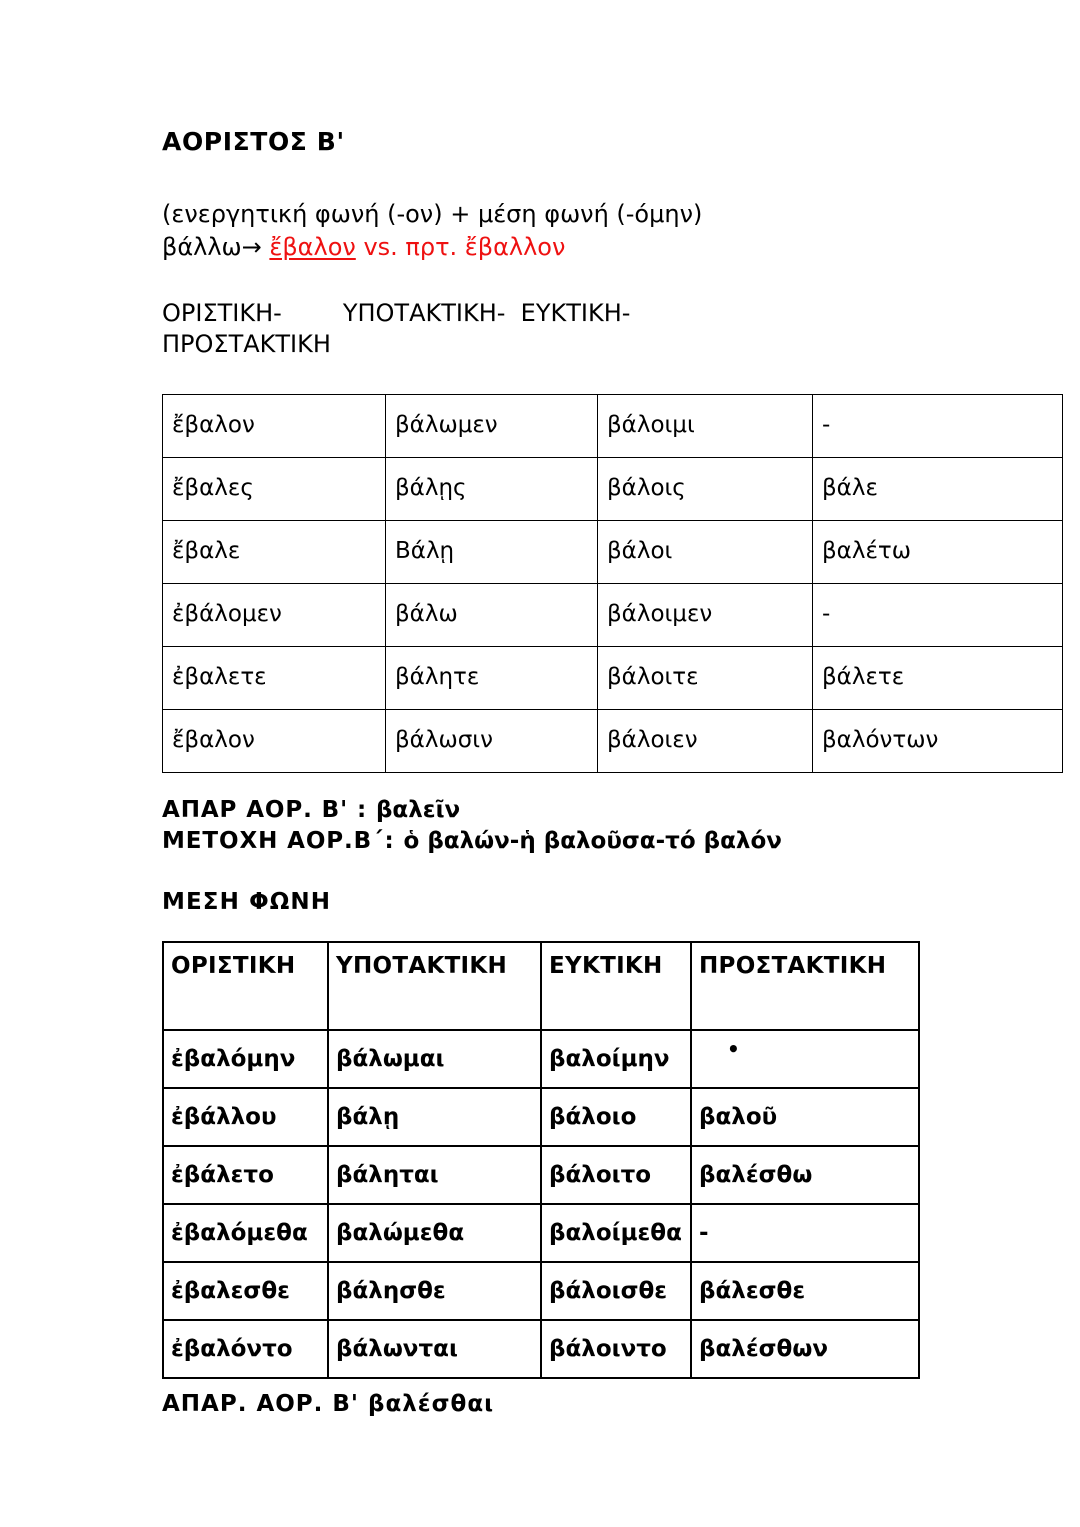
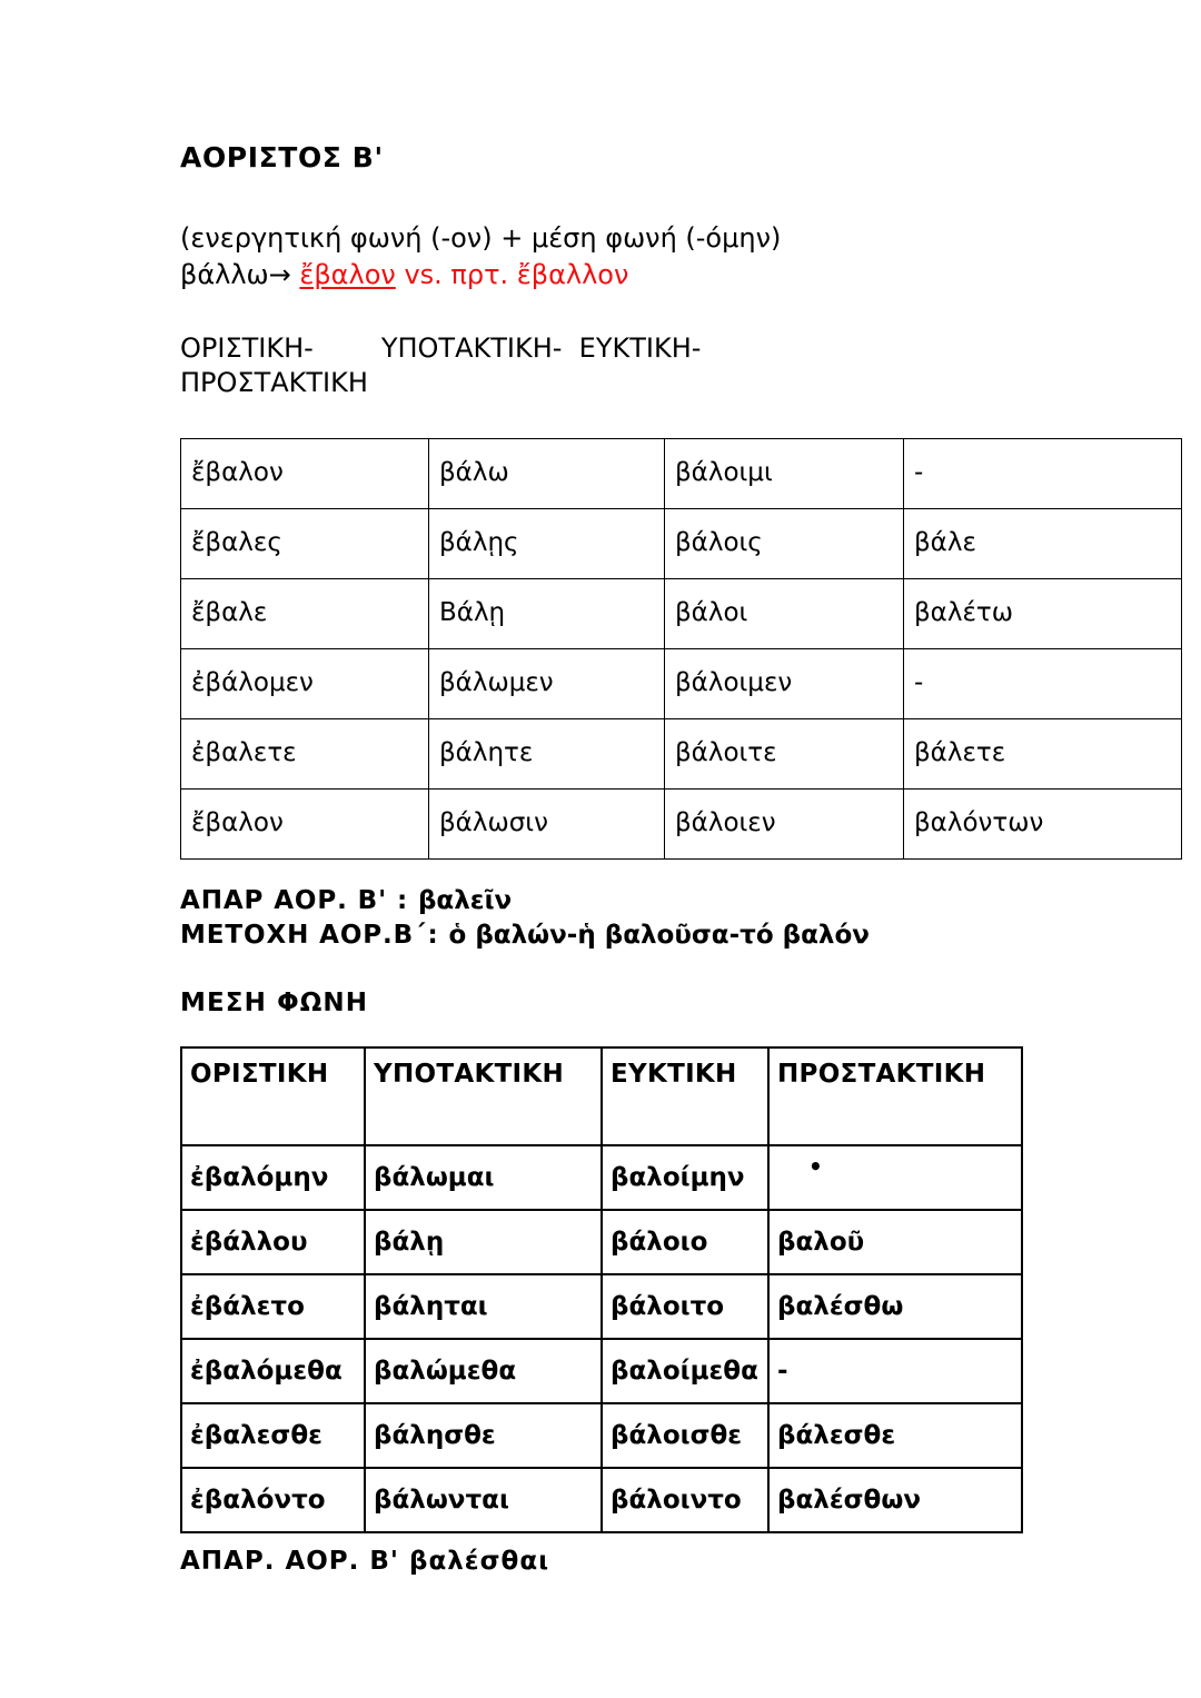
  ΑΟΡΙΣΤΟΣ Β'
  (ενεργητική φωνή (-ον) + μέση φωνή (-όμην)
  βάλλω→ ἔβαλον vs. πρτ. ἔβαλλον
  ΟΡΙΣΤΙΚΗ- ΥΠΟΤΑΚΤΙΚΗ- ΕΥΚΤΙΚΗ-
  ΠΡΟΣΤΑΚΤΙΚΗ
- ἔβαλον	βάλωμεν	βάλοιμι	-
+ ἔβαλον	βάλω	βάλοιμι	-
  ἔβαλες	βάλῃς	βάλοις	βάλε
  ἔβαλε	Βάλῃ	βάλοι	βαλέτω
- ἐβάλομεν	βάλω	βάλοιμεν	-
+ ἐβάλομεν	βάλωμεν	βάλοιμεν	-
  ἐβαλετε	βάλητε	βάλοιτε	βάλετε
  ἔβαλον	βάλωσιν	βάλοιεν	βαλόντων
  ΑΠΑΡ ΑΟΡ. Β' : βαλεῖν
  ΜΕΤΟΧΗ ΑΟΡ.Β´: ὁ βαλών-ἡ βαλοῦσα-τό βαλόν
  ΜΕΣΗ ΦΩΝΗ
  ΟΡΙΣΤΙΚΗ	ΥΠΟΤΑΚΤΙΚΗ	ΕΥΚΤΙΚΗ	ΠΡΟΣΤΑΚΤΙΚΗ
  ἐβαλόμην	βάλωμαι	βαλοίμην	•
  ἐβάλλου	βάλῃ	βάλοιο	βαλοῦ
  ἐβάλετο	βάληται	βάλοιτο	βαλέσθω
  ἐβαλόμεθα	βαλώμεθα	βαλοίμεθα	-
  ἐβαλεσθε	βάλησθε	βάλοισθε	βάλεσθε
  ἐβαλόντο	βάλωνται	βάλοιντο	βαλέσθων
  ΑΠΑΡ. ΑΟΡ. Β' βαλέσθαι
